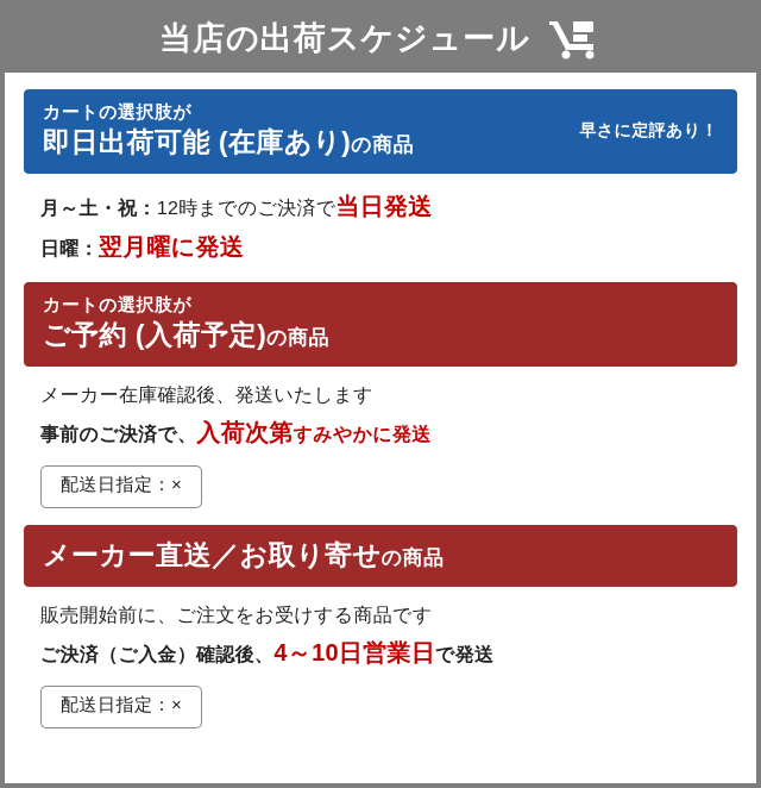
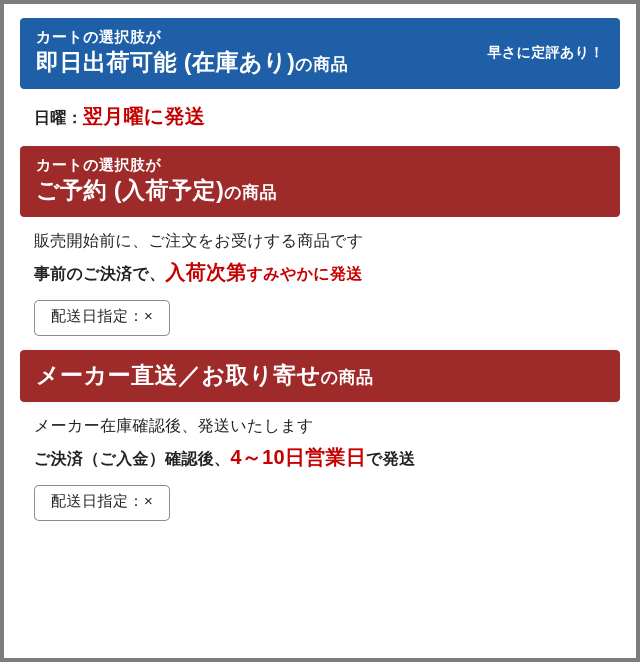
- 当店の出荷スケジュール
  カートの選択肢が
  即日出荷可能 (在庫あり)の商品
  早さに定評あり！
- 月～土・祝：12時までのご決済で当日発送
  日曜：翌月曜に発送
  カートの選択肢が
  ご予約 (入荷予定)の商品
- メーカー在庫確認後、発送いたします
+ 販売開始前に、ご注文をお受けする商品です
  事前のご決済で、入荷次第すみやかに発送
  配送日指定：×
  メーカー直送／お取り寄せの商品
- 販売開始前に、ご注文をお受けする商品です
+ メーカー在庫確認後、発送いたします
  ご決済（ご入金）確認後、4～10日営業日で発送
  配送日指定：×
